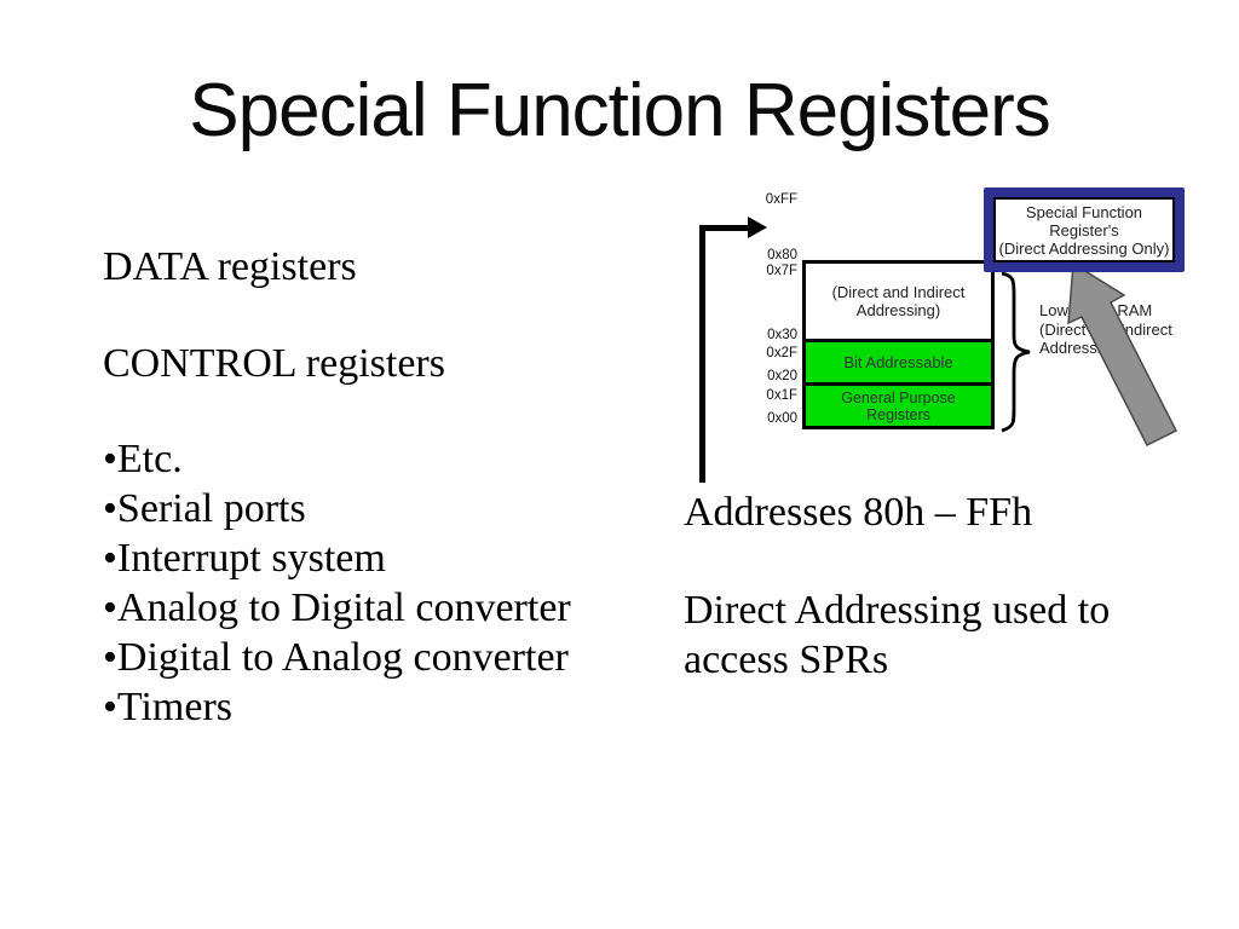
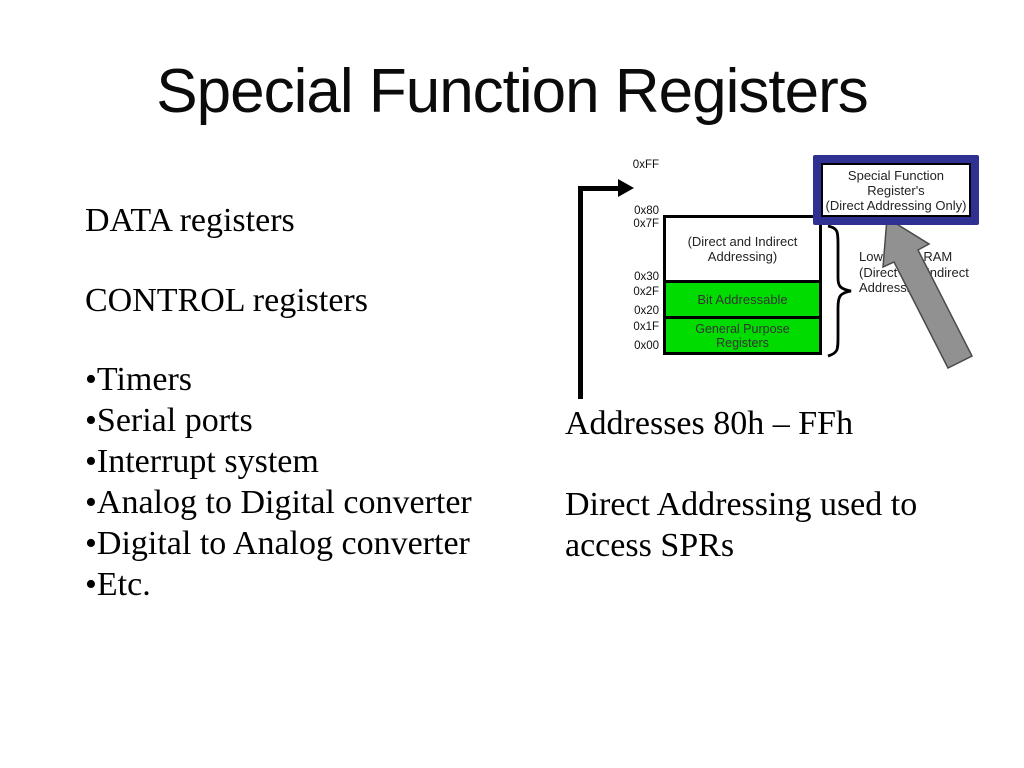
  Special Function Registers
  DATA registers
  CONTROL registers
- •Etc.
+ •Timers
  •Serial ports
  •Interrupt system
  •Analog to Digital converter
  •Digital to Analog converter
- •Timers
+ •Etc.
  Addresses 80h – FFh
  Direct Addressing used to
  access SPRs
  0xFF
  0x80
  0x7F
  0x30
  0x2F
  0x20
  0x1F
  0x00
  Special Function
  Register's
  (Direct Addressing Only)
  (Direct and Indirect
  Addressing)
  Bit Addressable
  General Purpose
  Registers
  (Directndirect
